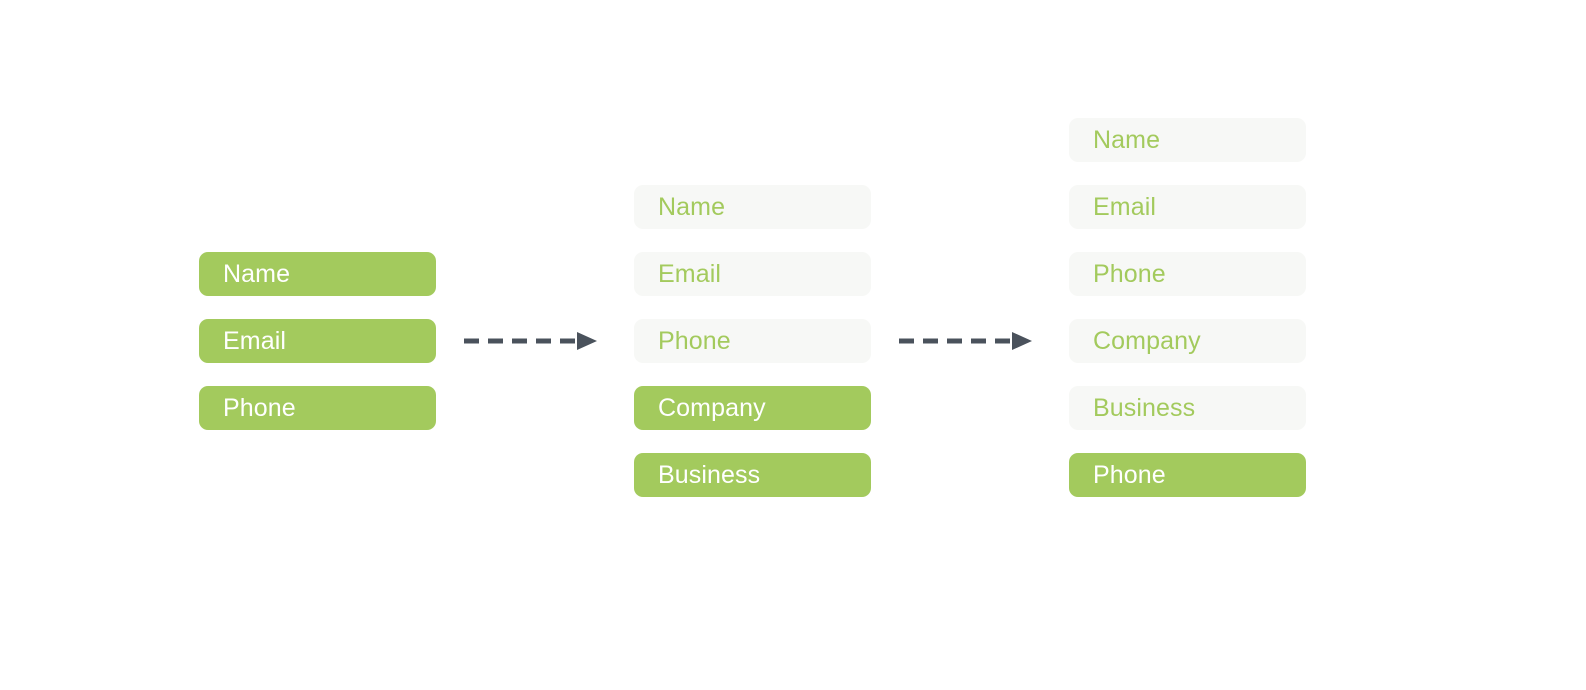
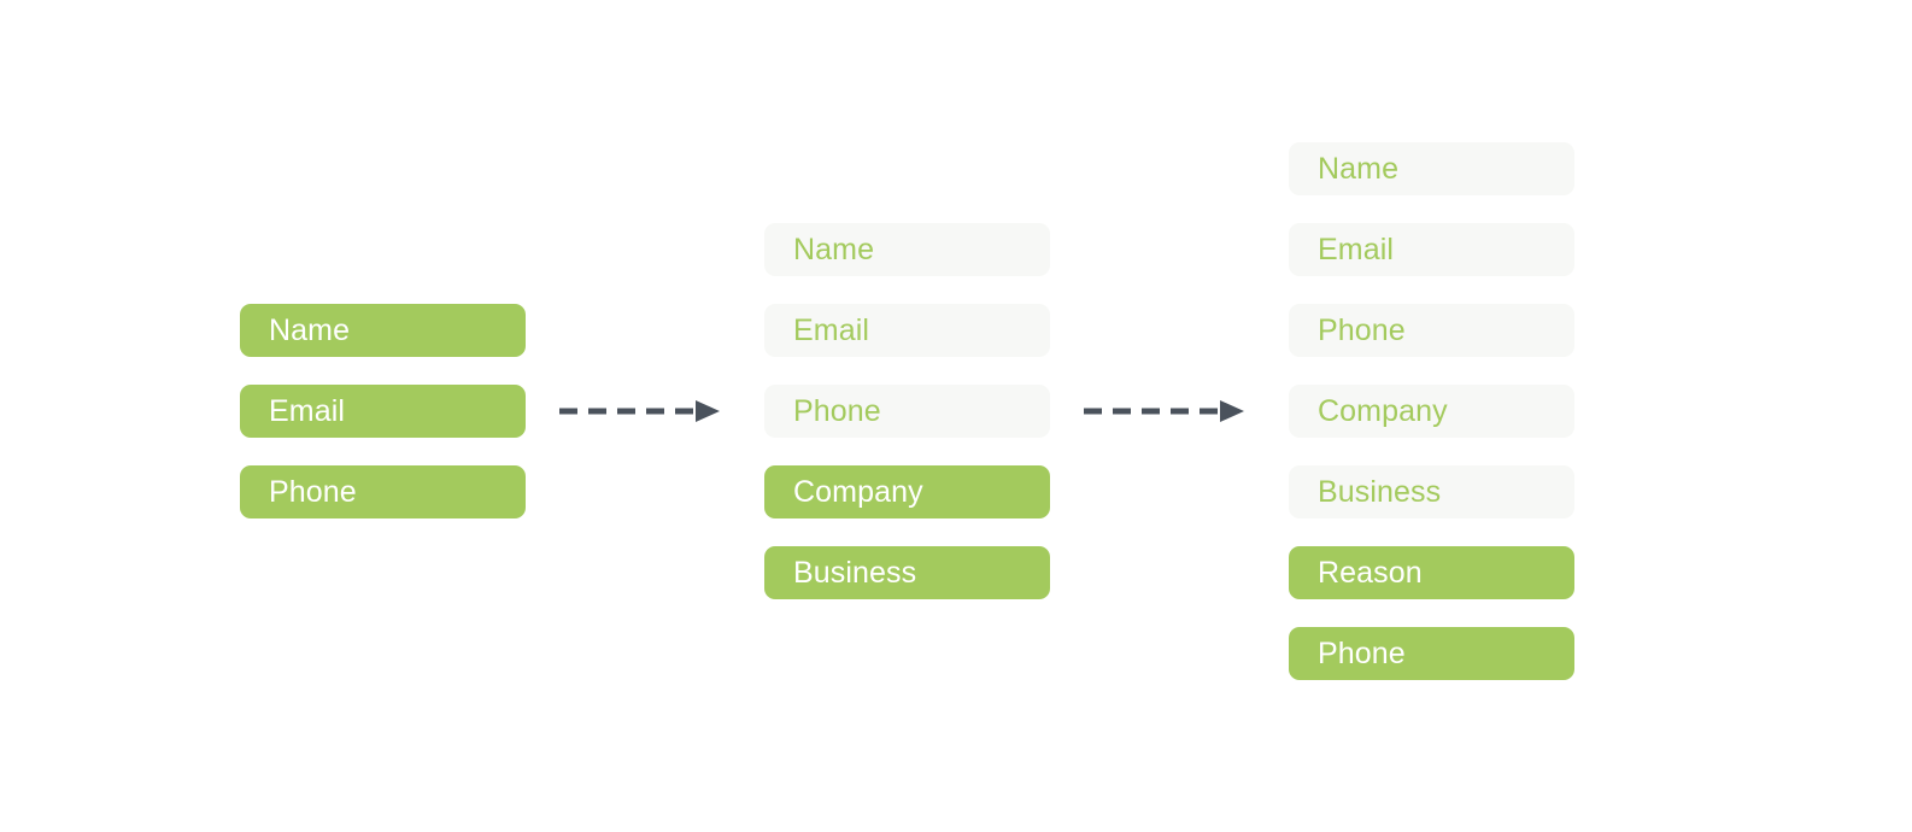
  Name
  Email
  Phone
  Name
  Email
  Phone
  Company
  Business
  Name
  Email
  Phone
  Company
  Business
+ Reason
  Phone
